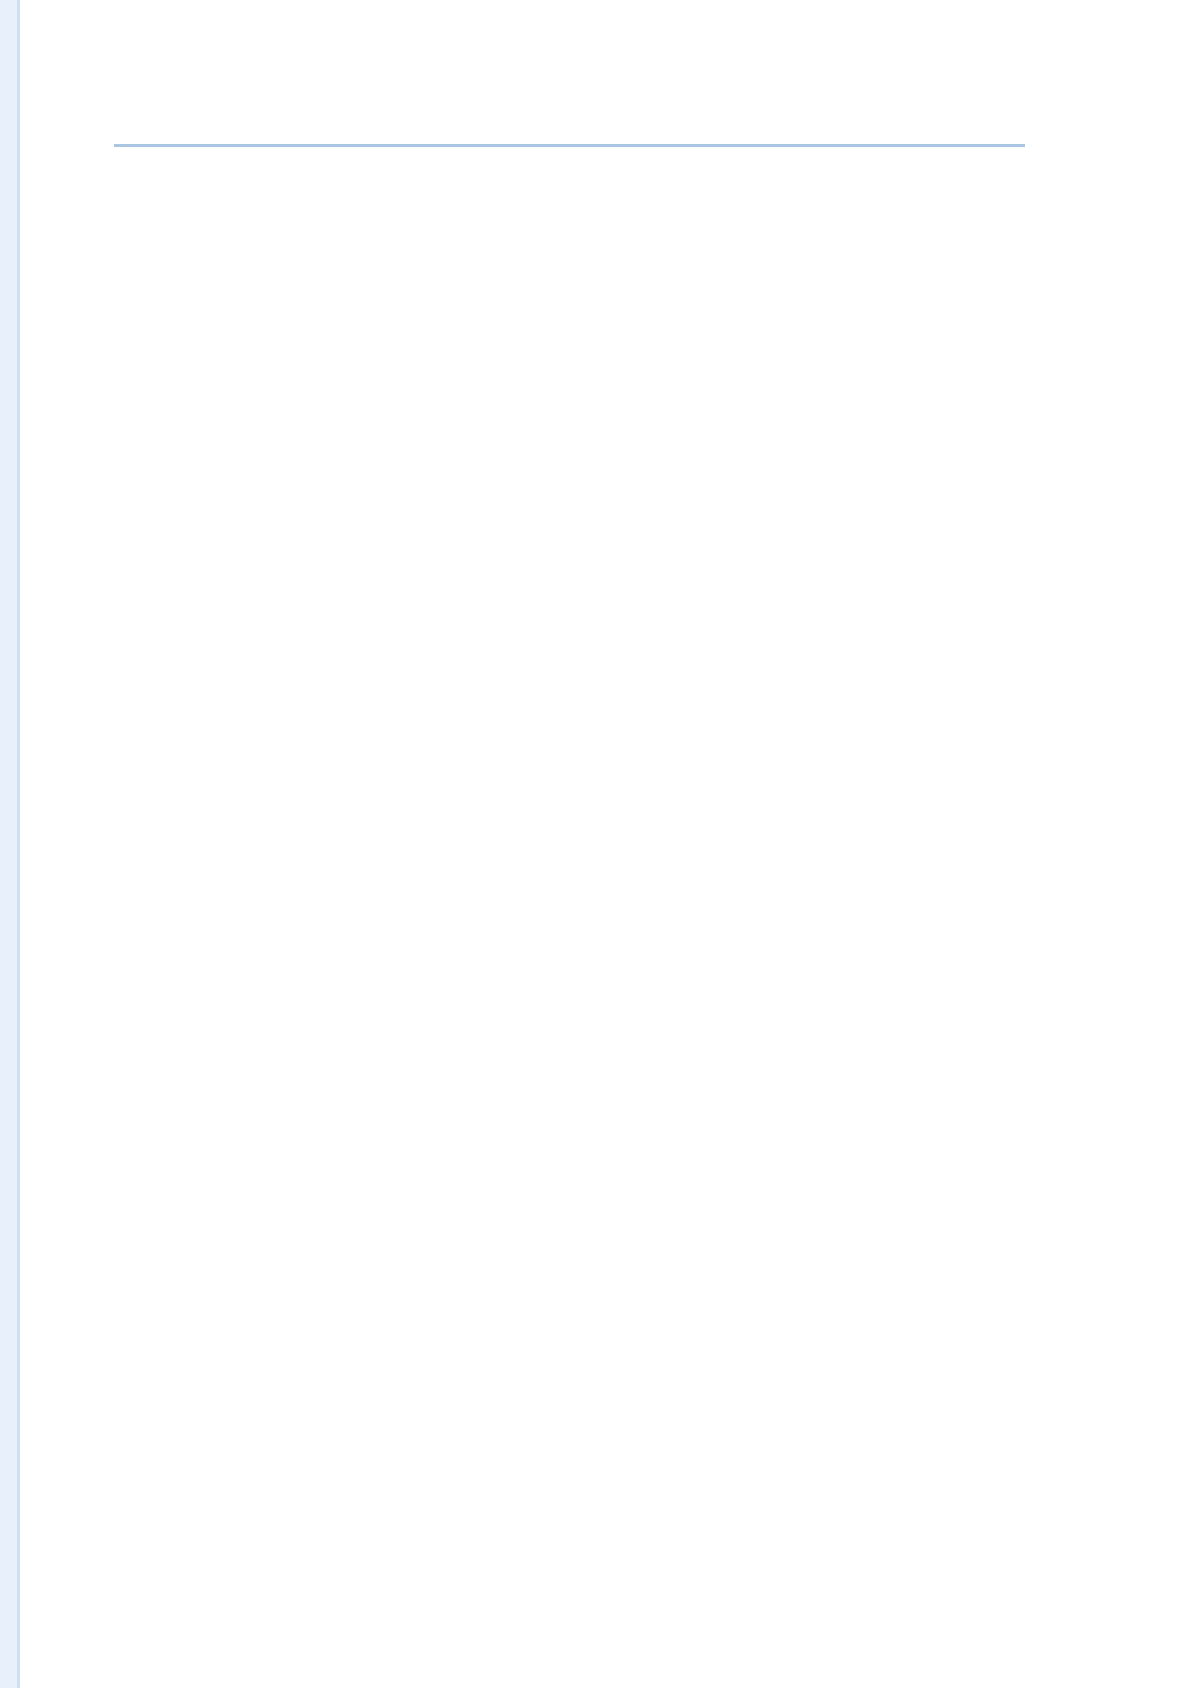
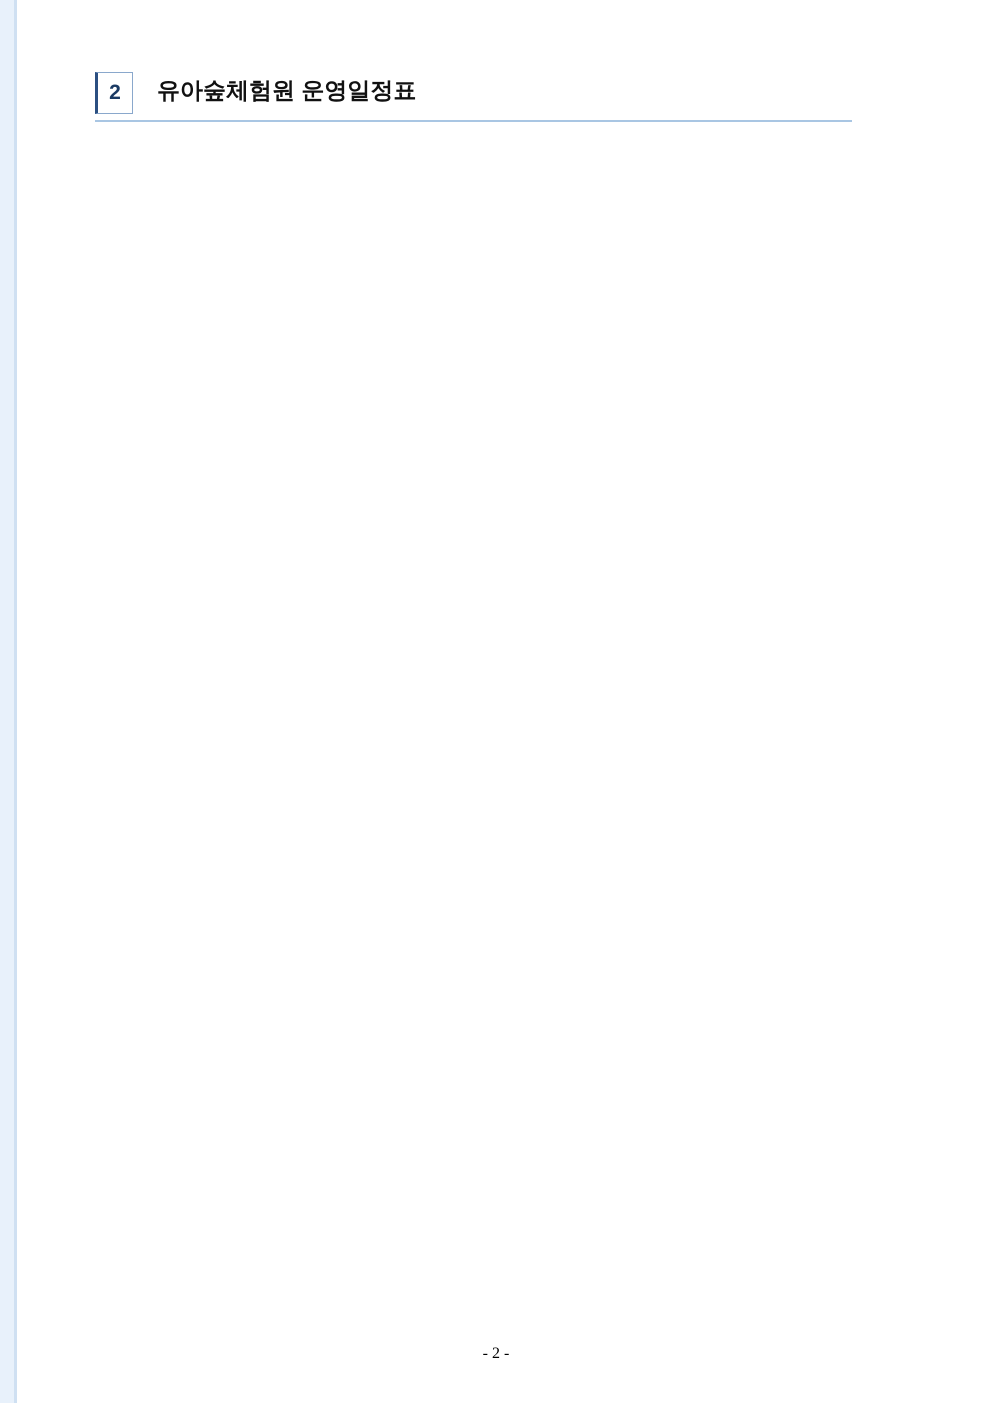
+ 2
+ 유아숲체험원 운영일정표
+ - 2 -
